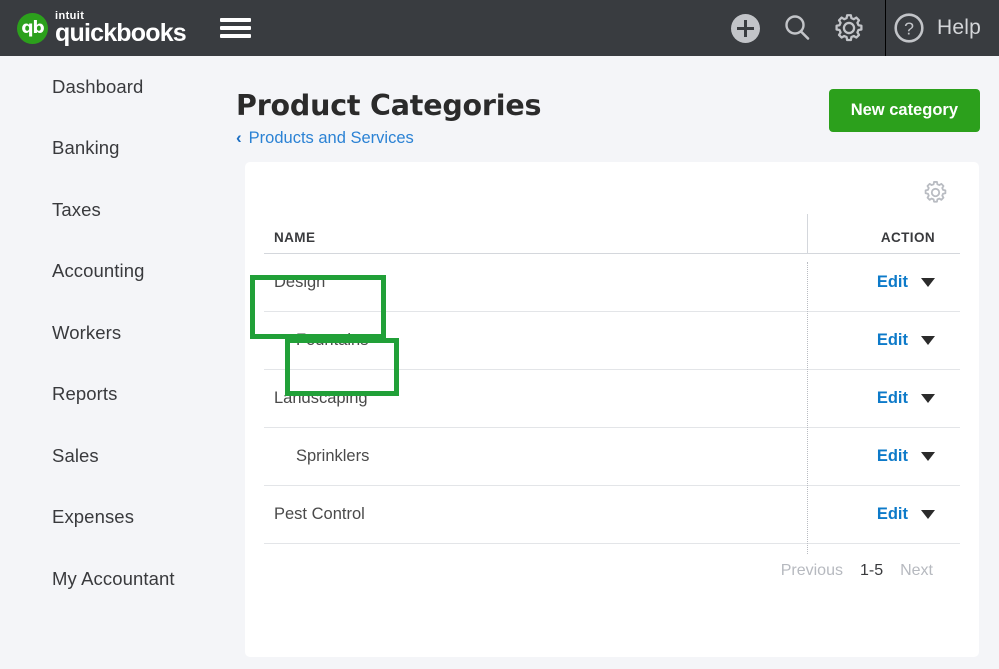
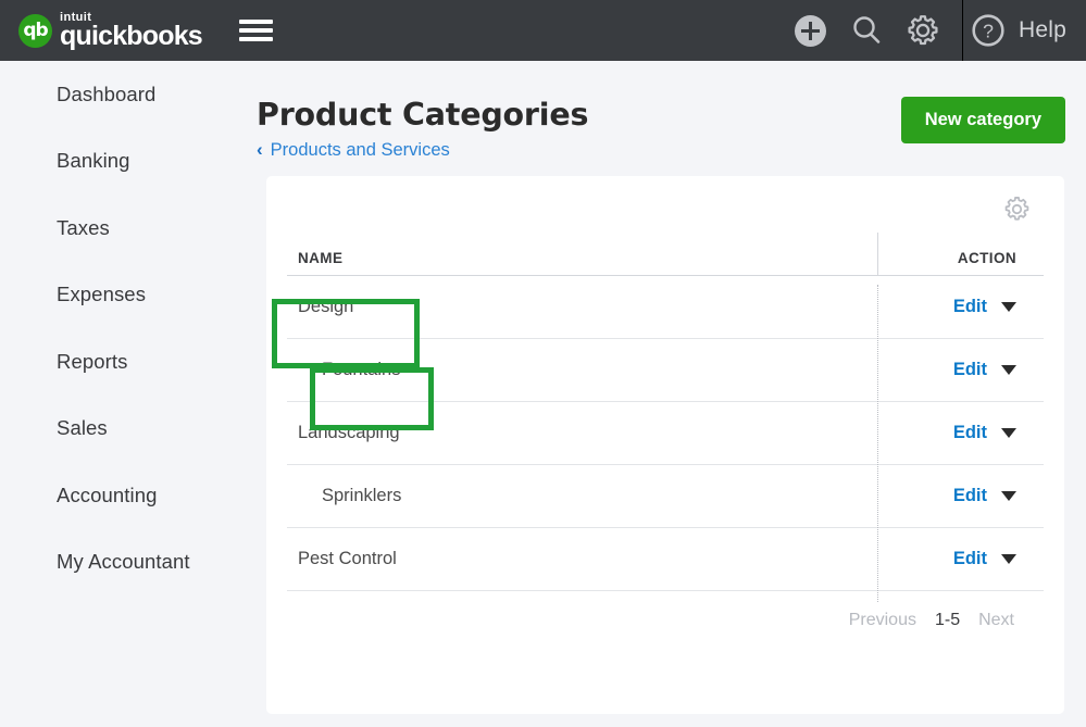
  qb
  intuit
  quickbooks
  ?
  Help
  Dashboard
  Banking
  Taxes
- Accounting
+ Expenses
- Workers
  Reports
  Sales
- Expenses
+ Accounting
  My Accountant
  Product Categories
  ‹
  Products and Services
  New category
  NAME
  ACTION
  Design
  Edit
  Fountains
  Edit
  Landscaping
  Edit
  Sprinklers
  Edit
  Pest Control
  Edit
  Previous
  1-5
  Next
